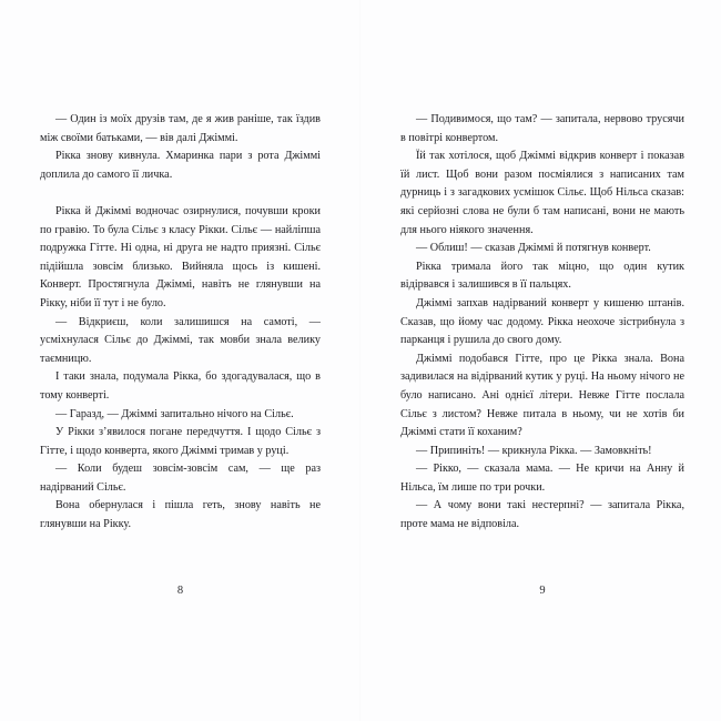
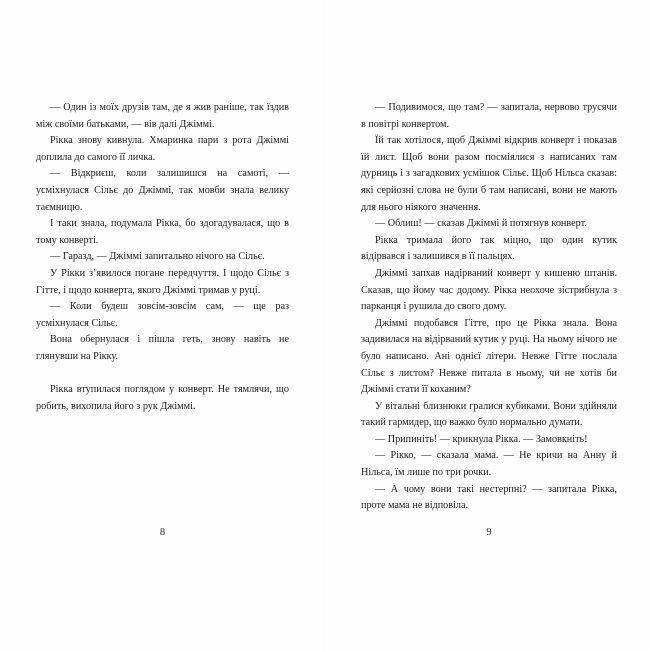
  — Один із моїх друзів там, де я жив раніше, так їздив між своїми батьками, — вів далі Джіммі.
  Рікка знову кивнула. Хмаринка пари з рота Джіммі доплила до самого її личка.
- Рікка й Джіммі водночас озирнулися, почувши кроки по гравію. То була Сільє з класу Рікки. Сільє — найліпша подружка Гітте. Ні одна, ні друга не надто приязні. Сільє підійшла зовсім близько. Вийняла щось із кишені. Конверт. Простягнула Джіммі, навіть не глянувши на Рікку, ніби її тут і не було.
  — Відкриєш, коли залишишся на самоті, — усміхнулася Сільє до Джіммі, так мовби знала велику таємницю.
  І таки знала, подумала Рікка, бо здогадувалася, що в тому конверті.
  — Гаразд, — Джіммі запитально нічого на Сільє.
  У Рікки з’явилося погане передчуття. І щодо Сільє з Гітте, і щодо конверта, якого Джіммі тримав у руці.
- — Коли будеш зовсім-зовсім сам, — ще раз надірваний Сільє.
+ — Коли будеш зовсім-зовсім сам, — ще раз усміхнулася Сільє.
  Вона обернулася і пішла геть, знову навіть не глянувши на Рікку.
+ Рікка втупилася поглядом у конверт. Не тямлячи, що робить, вихопила його з рук Джіммі.
  8
  — Подивимося, що там? — запитала, нервово трусячи в повітрі конвертом.
  Їй так хотілося, щоб Джіммі відкрив конверт і показав їй лист. Щоб вони разом посміялися з написаних там дурниць і з загадкових усмішок Сільє. Щоб Нільса сказав: які серйозні слова не були б там написані, вони не мають для нього ніякого значення.
  — Облиш! — сказав Джіммі й потягнув конверт.
  Рікка тримала його так міцно, що один кутик відірвався і залишився в її пальцях.
  Джіммі запхав надірваний конверт у кишеню штанів. Сказав, що йому час додому. Рікка неохоче зістрибнула з парканця і рушила до свого дому.
  Джіммі подобався Гітте, про це Рікка знала. Вона задивилася на відірваний кутик у руці. На ньому нічого не було написано. Ані однієї літери. Невже Гітте послала Сільє з листом? Невже питала в ньому, чи не хотів би Джіммі стати її коханим?
+ У вітальні близнюки гралися кубиками. Вони здійняли такий гармидер, що важко було нормально думати.
  — Припиніть! — крикнула Рікка. — Замовкніть!
  — Рікко, — сказала мама. — Не кричи на Анну й Нільса, їм лише по три рочки.
  — А чому вони такі нестерпні? — запитала Рікка, проте мама не відповіла.
  9
